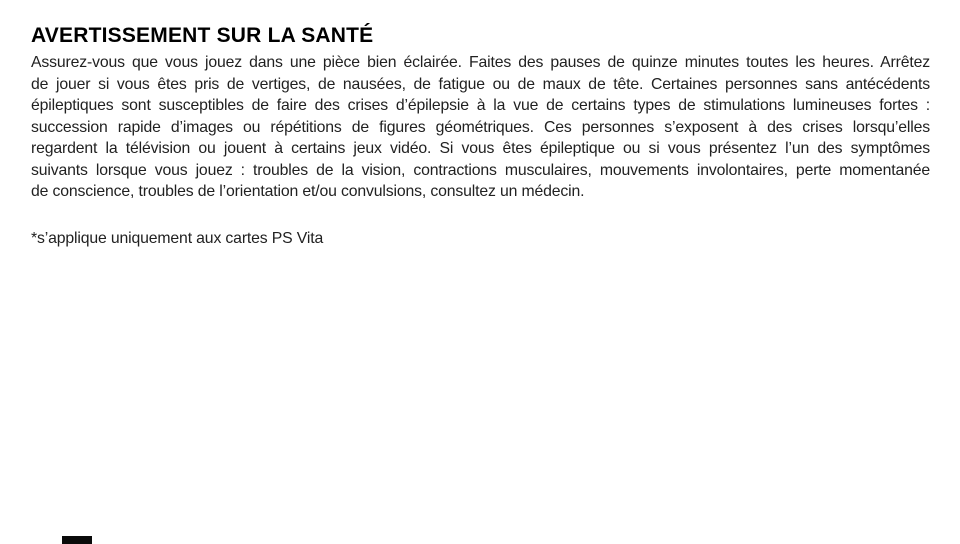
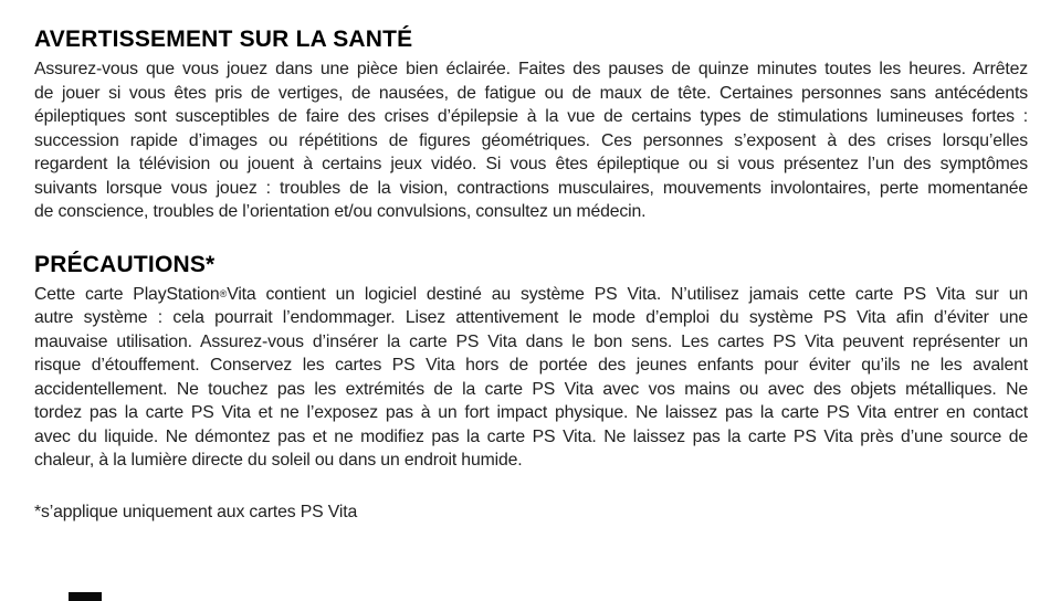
  AVERTISSEMENT SUR LA SANTÉ
  Assurez-vous que vous jouez dans une pièce bien éclairée. Faites des pauses de quinze minutes toutes les heures. Arrêtez
  de jouer si vous êtes pris de vertiges, de nausées, de fatigue ou de maux de tête. Certaines personnes sans antécédents
  épileptiques sont susceptibles de faire des crises d’épilepsie à la vue de certains types de stimulations lumineuses fortes :
  succession rapide d’images ou répétitions de figures géométriques. Ces personnes s’exposent à des crises lorsqu’elles
  regardent la télévision ou jouent à certains jeux vidéo. Si vous êtes épileptique ou si vous présentez l’un des symptômes
  suivants lorsque vous jouez : troubles de la vision, contractions musculaires, mouvements involontaires, perte momentanée
  de conscience, troubles de l’orientation et/ou convulsions, consultez un médecin.
+ PRÉCAUTIONS*
+ Cette carte PlayStation®Vita contient un logiciel destiné au système PS Vita. N’utilisez jamais cette carte PS Vita sur un
+ autre système : cela pourrait l’endommager. Lisez attentivement le mode d’emploi du système PS Vita afin d’éviter une
+ mauvaise utilisation. Assurez-vous d’insérer la carte PS Vita dans le bon sens. Les cartes PS Vita peuvent représenter un
+ risque d’étouffement. Conservez les cartes PS Vita hors de portée des jeunes enfants pour éviter qu’ils ne les avalent
+ accidentellement. Ne touchez pas les extrémités de la carte PS Vita avec vos mains ou avec des objets métalliques. Ne
+ tordez pas la carte PS Vita et ne l’exposez pas à un fort impact physique. Ne laissez pas la carte PS Vita entrer en contact
+ avec du liquide. Ne démontez pas et ne modifiez pas la carte PS Vita. Ne laissez pas la carte PS Vita près d’une source de
+ chaleur, à la lumière directe du soleil ou dans un endroit humide.
  *s’applique uniquement aux cartes PS Vita
